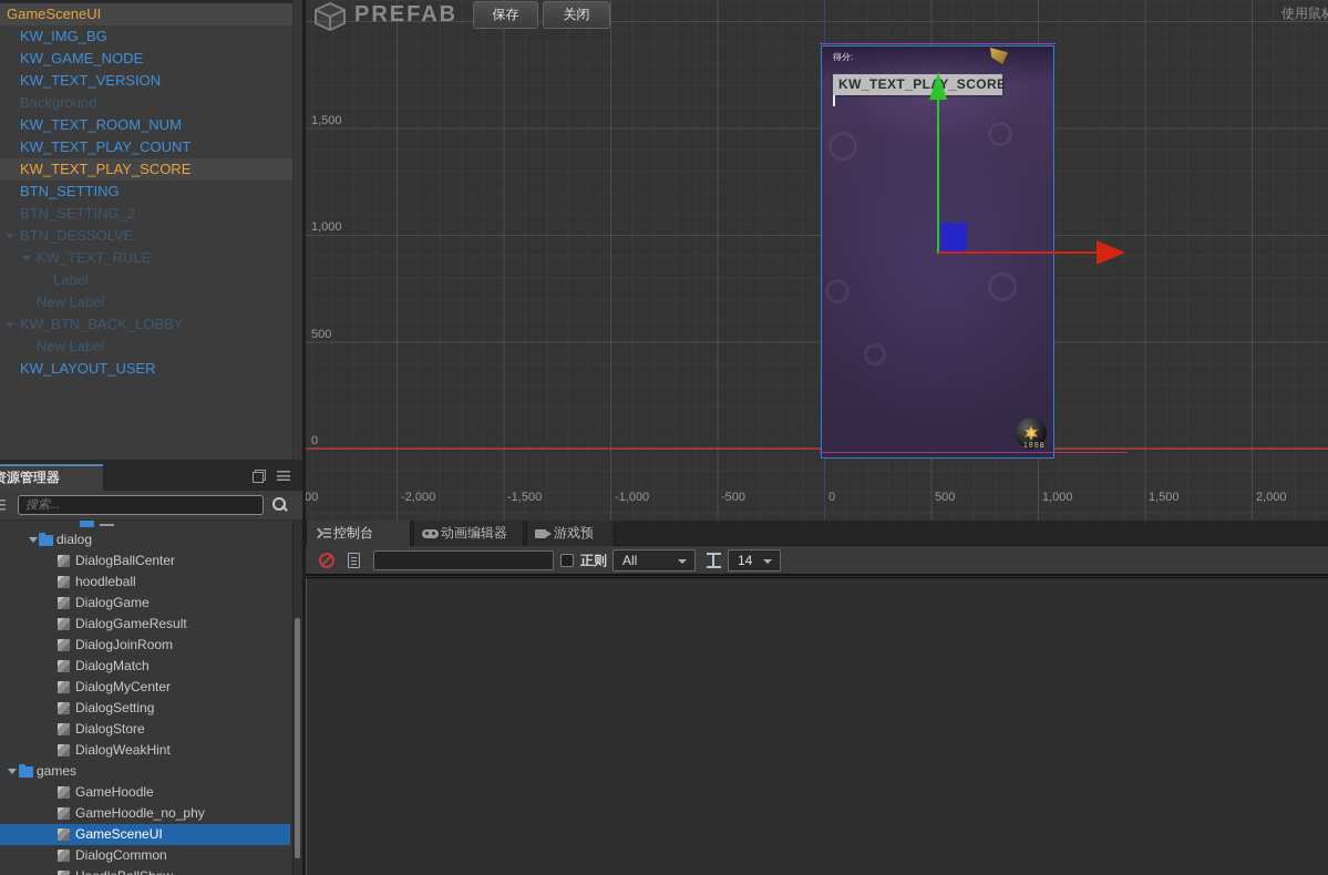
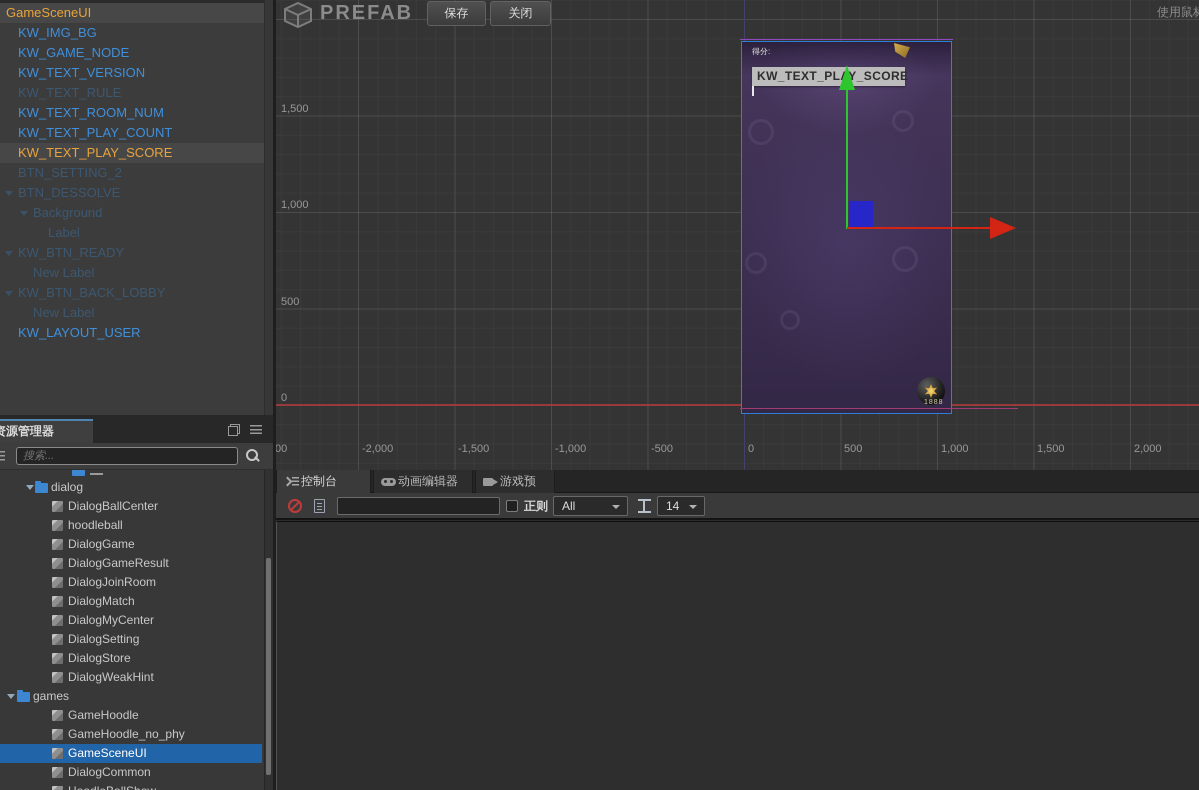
  GameSceneUI
  KW_IMG_BG
  KW_GAME_NODE
  KW_TEXT_VERSION
- Background
+ KW_TEXT_RULE
  KW_TEXT_ROOM_NUM
  KW_TEXT_PLAY_COUNT
  KW_TEXT_PLAY_SCORE
- BTN_SETTING
  BTN_SETTING_2
  BTN_DESSOLVE
- KW_TEXT_RULE
+ Background
  Label
+ KW_BTN_READY
  New Label
  KW_BTN_BACK_LOBBY
  New Label
  KW_LAYOUT_USER
  资源管理器
  搜索...
  dialog
  DialogBallCenter
  hoodleball
  DialogGame
  DialogGameResult
  DialogJoinRoom
  DialogMatch
  DialogMyCenter
  DialogSetting
  DialogStore
  DialogWeakHint
  games
  GameHoodle
  GameHoodle_no_phy
  GameSceneUI
  DialogCommon
  1,500
  1,000
  500
  0
  00
  -2,000
  -1,500
  -1,000
  -500
  0
  500
  1,000
  1,500
  2,000
  得分:
  KW_TEXT_PLAY_SCORE
  PREFAB
  保存
  关闭
  使用鼠
  控制台
  动画编辑器
  游戏预
  正则
  All
  14
